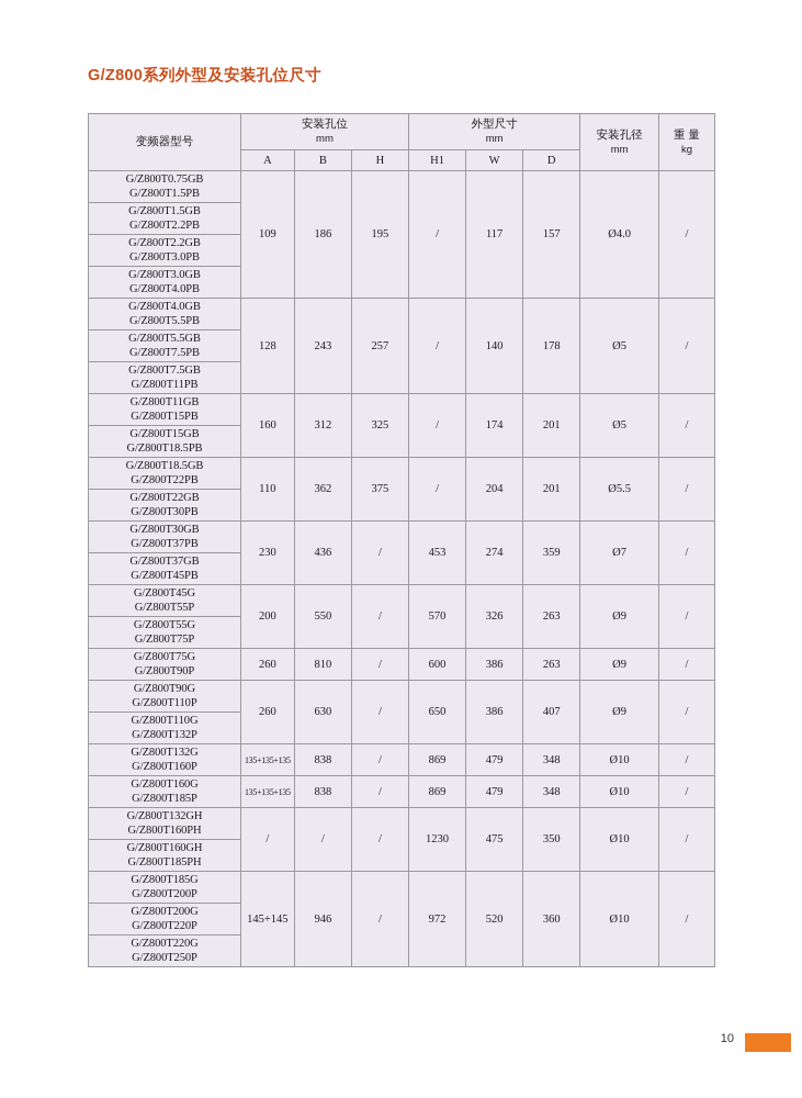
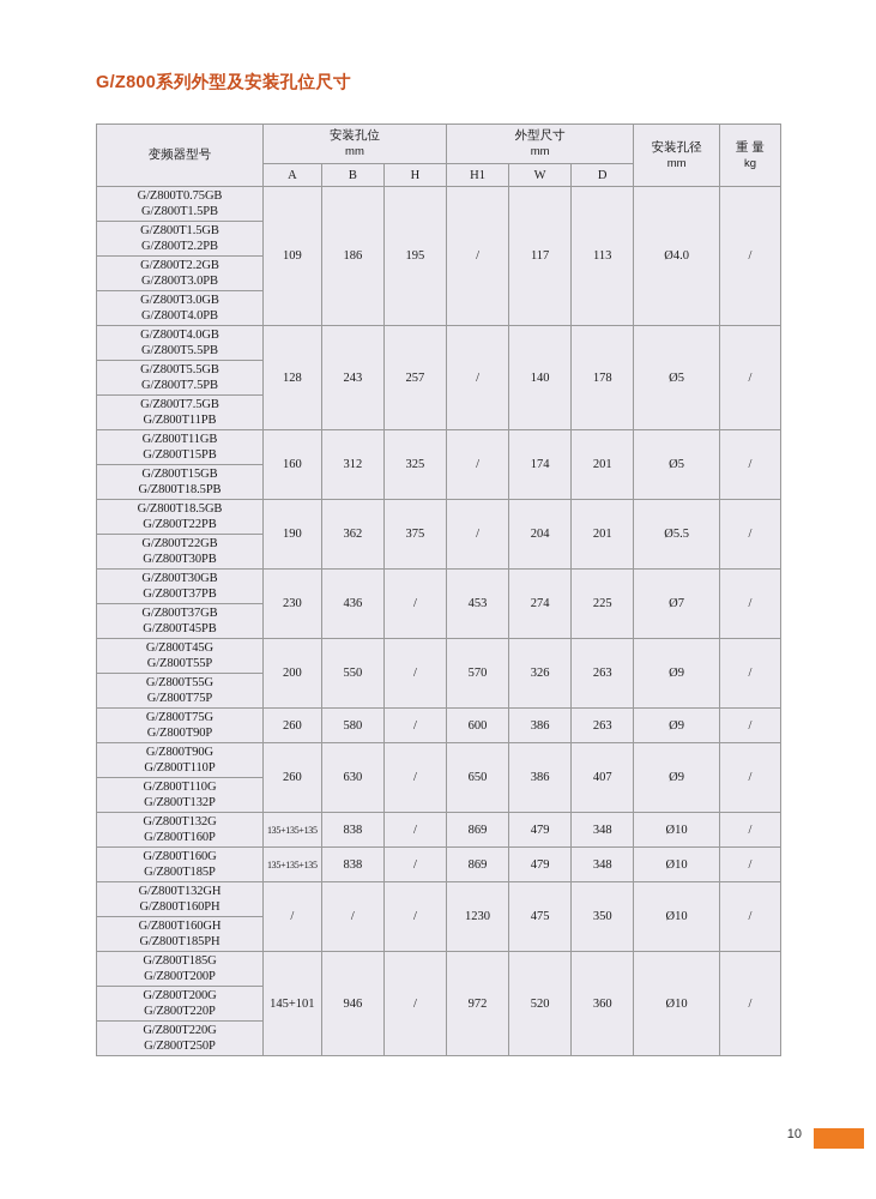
  G/Z800系列外型及安装孔位尺寸
  变频器型号	安装孔位 mm	外型尺寸 mm	安装孔径 mm	重 量 kg
  A	B	H	H1	W	D
- G/Z800T0.75GBG/Z800T1.5PB	109	186	195	/	117	157	Ø4.0	/
+ G/Z800T0.75GBG/Z800T1.5PB	109	186	195	/	117	113	Ø4.0	/
  G/Z800T1.5GBG/Z800T2.2PB
  G/Z800T2.2GBG/Z800T3.0PB
  G/Z800T3.0GBG/Z800T4.0PB
  G/Z800T4.0GBG/Z800T5.5PB	128	243	257	/	140	178	Ø5	/
  G/Z800T5.5GBG/Z800T7.5PB
  G/Z800T7.5GBG/Z800T11PB
  G/Z800T11GBG/Z800T15PB	160	312	325	/	174	201	Ø5	/
  G/Z800T15GBG/Z800T18.5PB
- G/Z800T18.5GBG/Z800T22PB	110	362	375	/	204	201	Ø5.5	/
+ G/Z800T18.5GBG/Z800T22PB	190	362	375	/	204	201	Ø5.5	/
  G/Z800T22GBG/Z800T30PB
- G/Z800T30GBG/Z800T37PB	230	436	/	453	274	359	Ø7	/
+ G/Z800T30GBG/Z800T37PB	230	436	/	453	274	225	Ø7	/
  G/Z800T37GBG/Z800T45PB
  G/Z800T45GG/Z800T55P	200	550	/	570	326	263	Ø9	/
  G/Z800T55GG/Z800T75P
- G/Z800T75GG/Z800T90P	260	810	/	600	386	263	Ø9	/
+ G/Z800T75GG/Z800T90P	260	580	/	600	386	263	Ø9	/
  G/Z800T90GG/Z800T110P	260	630	/	650	386	407	Ø9	/
  G/Z800T110GG/Z800T132P
  G/Z800T132GG/Z800T160P	135+135+135	838	/	869	479	348	Ø10	/
  G/Z800T160GG/Z800T185P	135+135+135	838	/	869	479	348	Ø10	/
  G/Z800T132GHG/Z800T160PH	/	/	/	1230	475	350	Ø10	/
  G/Z800T160GHG/Z800T185PH
- G/Z800T185GG/Z800T200P	145+145	946	/	972	520	360	Ø10	/
+ G/Z800T185GG/Z800T200P	145+101	946	/	972	520	360	Ø10	/
  G/Z800T200GG/Z800T220P
  G/Z800T220GG/Z800T250P
  10
